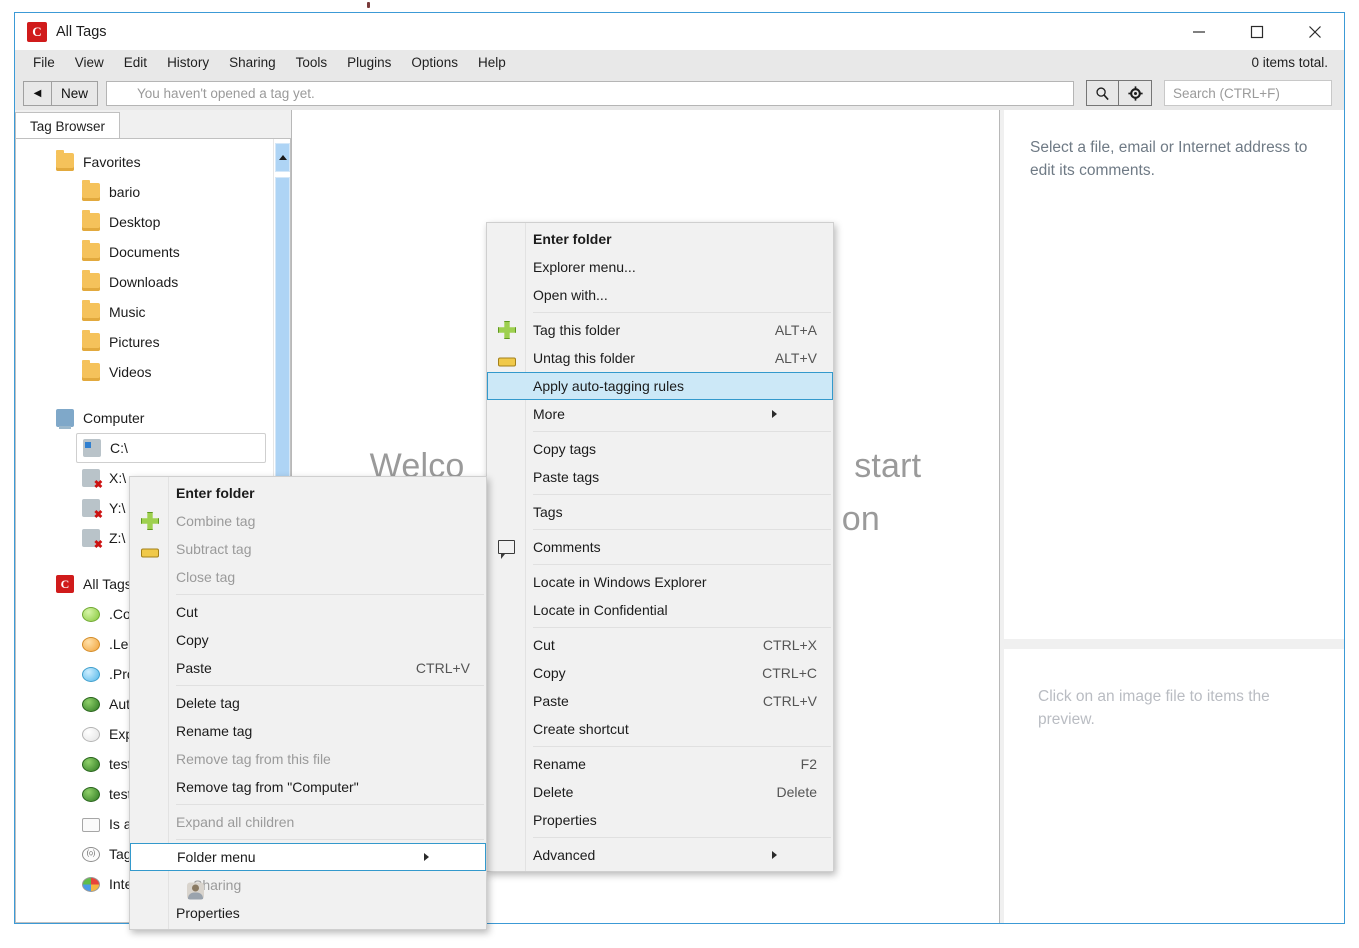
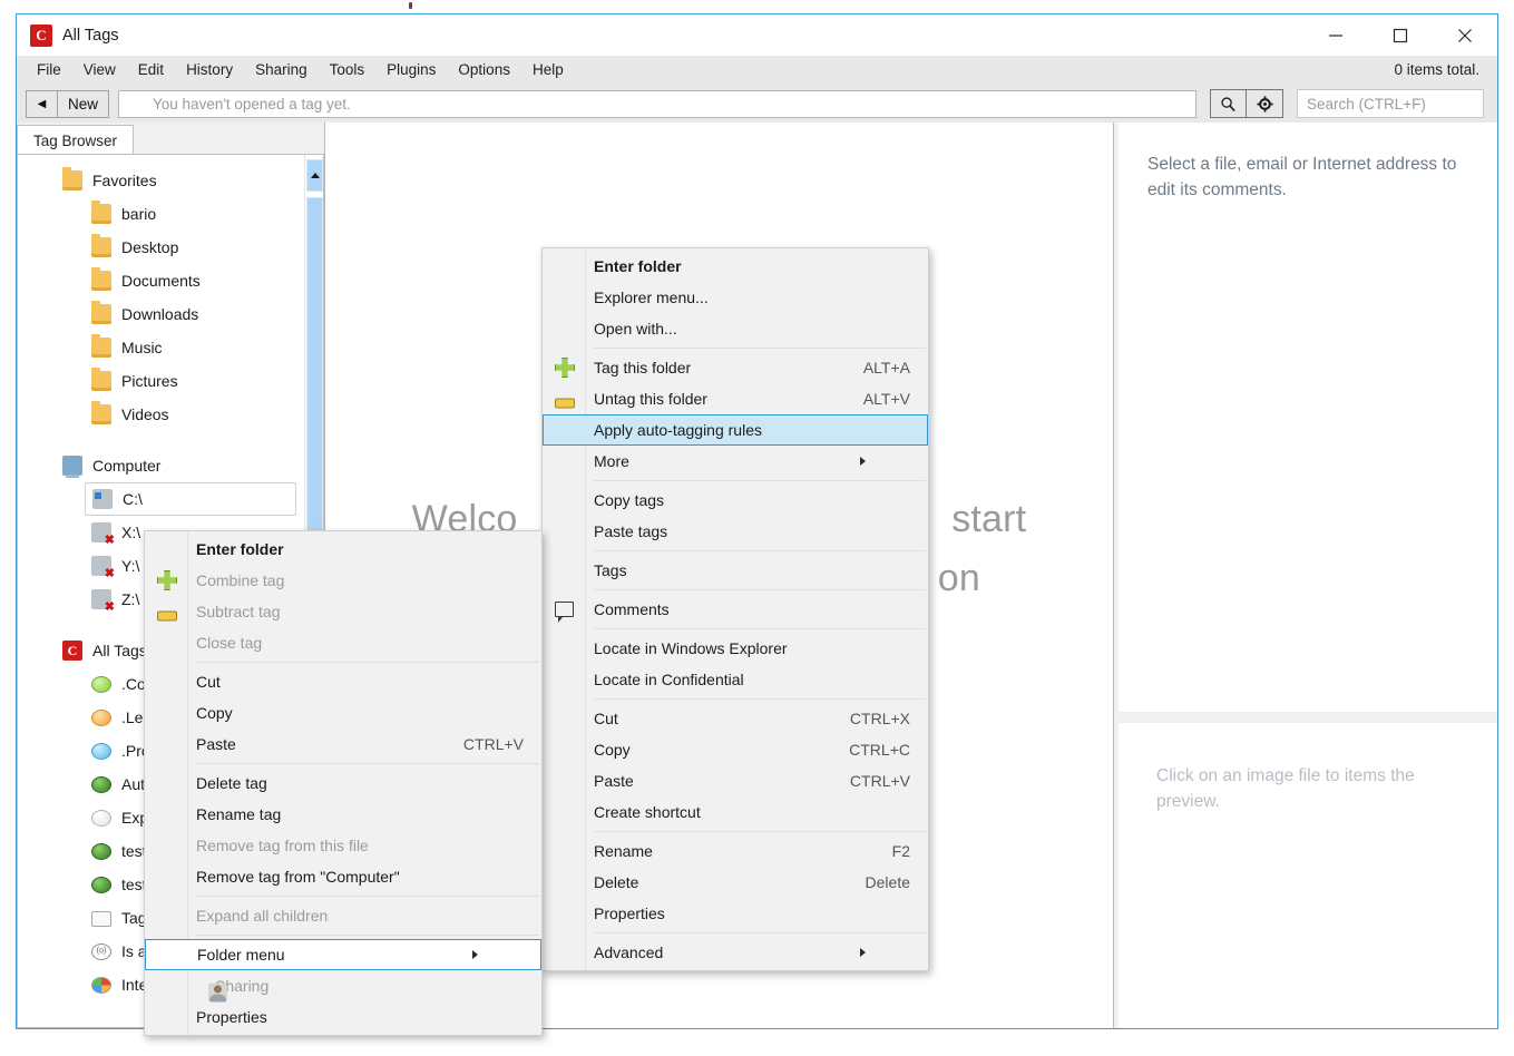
  C
  All Tags
  File
  View
  Edit
  History
  Sharing
  Tools
  Plugins
  Options
  Help
  0 items total.
  ◀
  New
  You haven't opened a tag yet.
  Search (CTRL+F)
  Tag Browser
  Favorites
  bario
  Desktop
  Documents
  Downloads
  Music
  Pictures
  Videos
  Computer
  C:\
  X:\
  Y:\
  Z:\
  C
  All Tag
  .Co
  .Le
  .Pr
  tes
  tes
- Is a
+ Tag
  ⒪
- Tag
+ Is a
  Int
  Welco start
  Select a file, email or Internet address to edit its comments.
  Click on an image file to items the preview.
  Enter folder
  Explorer menu...
  Open with...
  Tag this folder
  ALT+A
  Untag this folder
  ALT+V
  Apply auto-tagging rules
  More
  Copy tags
  Paste tags
  Tags
  Comments
  Locate in Windows Explorer
  Locate in Confidential
  Cut
  CTRL+X
  Copy
  CTRL+C
  Paste
  CTRL+V
  Create shortcut
  Rename
  F2
  Delete
  Delete
  Properties
  Advanced
  Enter folder
  Combine tag
  Subtract tag
  Close tag
  Cut
  Copy
  Paste
  CTRL+V
  Delete tag
  Rename tag
  Remove tag from this file
  Remove tag from "Computer"
  Expand all children
  Folder menu
  haring
  Properties
